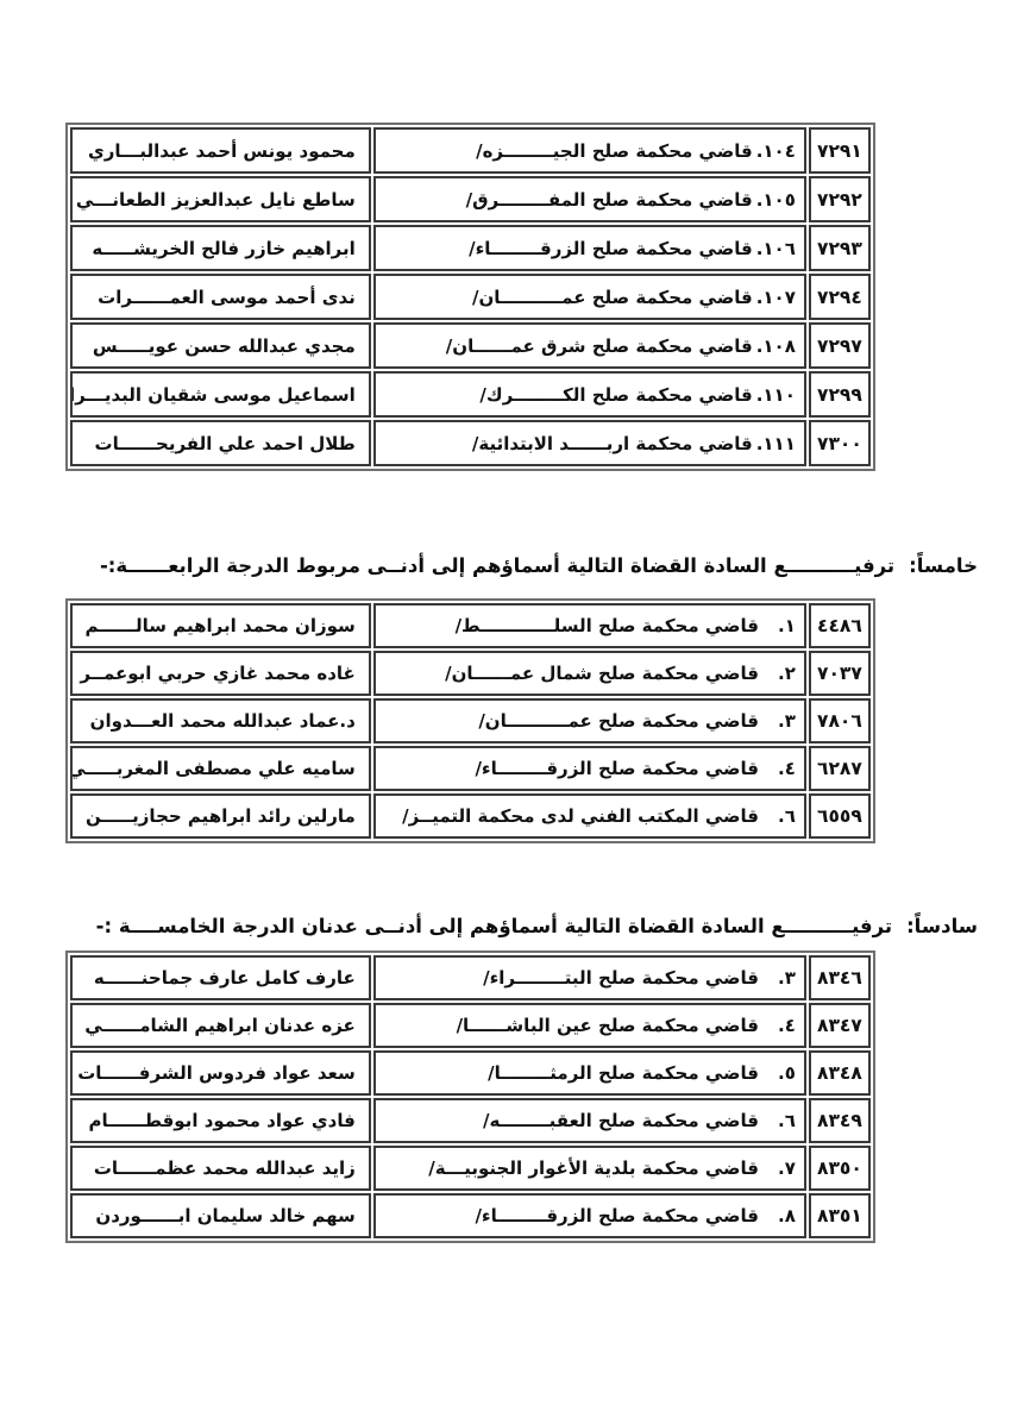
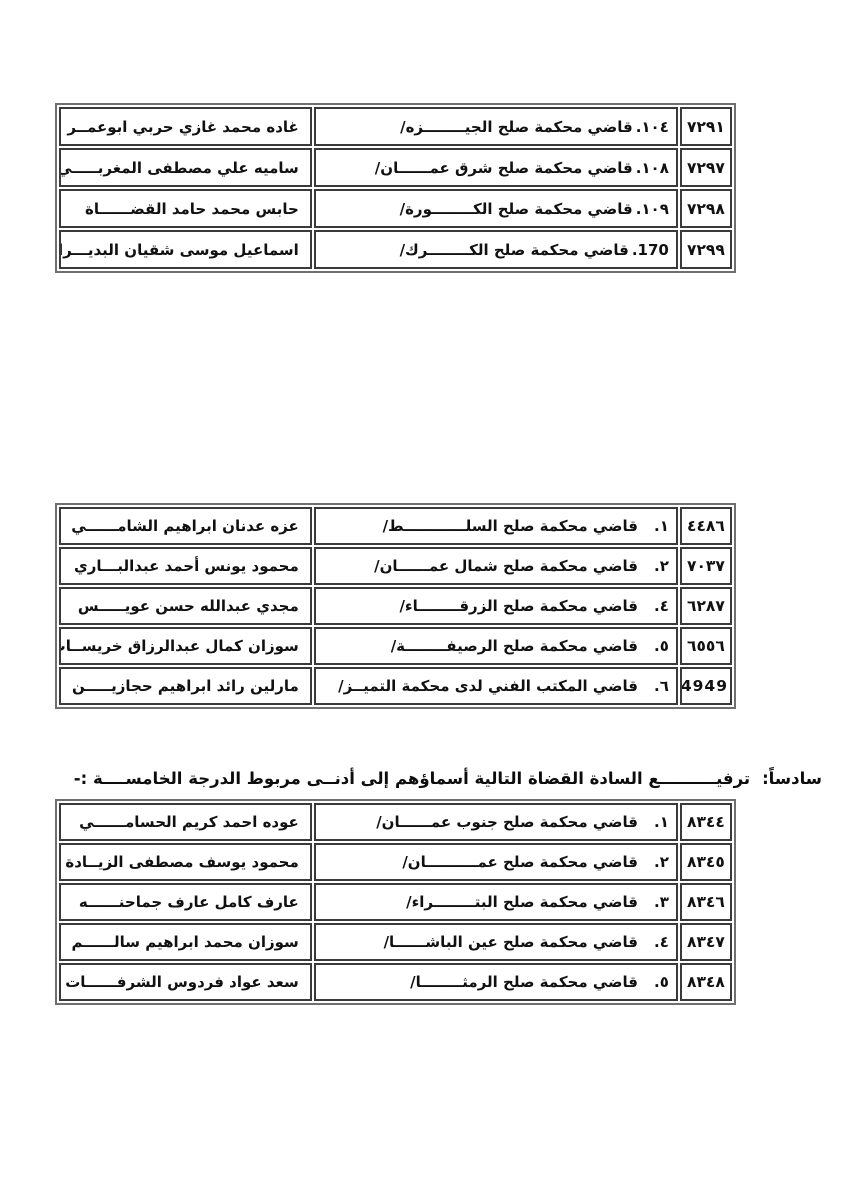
- ٧٢٩١	١٠٤.قاضي محكمة صلح الجيــــــــزه/	محمود يونس أحمد عبدالبـــاري
+ ٧٢٩١	١٠٤.قاضي محكمة صلح الجيــــــــزه/	غاده محمد غازي حربي ابوعمــر
- ٧٢٩٢	١٠٥.قاضي محكمة صلح المفــــــــرق/	ساطع نايل عبدالعزيز الطعانـــي
- ٧٢٩٣	١٠٦.قاضي محكمة صلح الزرقــــــــاء/	ابراهيم خازر فالح الخريشـــــه
- ٧٢٩٤	١٠٧.قاضي محكمة صلح عمــــــــــان/	ندى أحمد موسى العمــــــرات
- ٧٢٩٧	١٠٨.قاضي محكمة صلح شرق عمــــــان/	مجدي عبدالله حسن عويـــــس
+ ٧٢٩٧	١٠٨.قاضي محكمة صلح شرق عمــــــان/	ساميه علي مصطفى المغربـــــي
+ ٧٢٩٨	١٠٩.قاضي محكمة صلح الكــــــــورة/	حابس محمد حامد القضــــــاة
- ٧٢٩٩	١١٠.قاضي محكمة صلح الكــــــــرك/	اسماعيل موسى شقيان البديـــرا
+ ٧٢٩٩	170.قاضي محكمة صلح الكــــــــرك/	اسماعيل موسى شقيان البديـــرا
- ٧٣٠٠	١١١.قاضي محكمة اربــــــد الابتدائية/	طلال احمد علي الفريحــــــات
- خامساً:ترفيــــــــــع السادة القضاة التالية أسماؤهم إلى أدنــى مربوط الدرجة الرابعــــــة:-
- ٤٤٨٦	١.قاضي محكمة صلح السلــــــــــــط/	سوزان محمد ابراهيم سالــــــم
+ ٤٤٨٦	١.قاضي محكمة صلح السلــــــــــــط/	عزه عدنان ابراهيم الشامــــــي
- ٧٠٣٧	٢.قاضي محكمة صلح شمال عمــــــان/	غاده محمد غازي حربي ابوعمــر
+ ٧٠٣٧	٢.قاضي محكمة صلح شمال عمــــــان/	محمود يونس أحمد عبدالبـــاري
- ٧٨٠٦	٣.قاضي محكمة صلح عمــــــــــان/	د.عماد عبدالله محمد العـــدوان
- ٦٢٨٧	٤.قاضي محكمة صلح الزرقــــــــاء/	ساميه علي مصطفى المغربـــــي
+ ٦٢٨٧	٤.قاضي محكمة صلح الزرقــــــــاء/	مجدي عبدالله حسن عويـــــس
+ ٦٥٥٦	٥.قاضي محكمة صلح الرصيفــــــــة/	سوزان كمال عبدالرزاق خريســات
- ٦٥٥٩	٦.قاضي المكتب الفني لدى محكمة التميــز/	مارلين رائد ابراهيم حجازيـــــن
+ 4949	٦.قاضي المكتب الفني لدى محكمة التميــز/	مارلين رائد ابراهيم حجازيـــــن
- سادساً:ترفيــــــــــع السادة القضاة التالية أسماؤهم إلى أدنــى عدنان الدرجة الخامســــة :-
+ سادساً:ترفيــــــــــع السادة القضاة التالية أسماؤهم إلى أدنــى مربوط الدرجة الخامســــة :-
+ ٨٣٤٤	١.قاضي محكمة صلح جنوب عمــــــان/	عوده احمد كريم الحسامــــــي
+ ٨٣٤٥	٢.قاضي محكمة صلح عمــــــــــان/	محمود يوسف مصطفى الزيــادة
  ٨٣٤٦	٣.قاضي محكمة صلح البتــــــــراء/	عارف كامل عارف جماحنــــــه
- ٨٣٤٧	٤.قاضي محكمة صلح عين الباشــــــا/	عزه عدنان ابراهيم الشامــــــي
+ ٨٣٤٧	٤.قاضي محكمة صلح عين الباشــــــا/	سوزان محمد ابراهيم سالــــــم
  ٨٣٤٨	٥.قاضي محكمة صلح الرمثــــــــا/	سعد عواد فردوس الشرفــــــات
- ٨٣٤٩	٦.قاضي محكمة صلح العقبــــــــه/	فادي عواد محمود ابوقطــــــام
- ٨٣٥٠	٧.قاضي محكمة بلدية الأغوار الجنوبيـــة/	زايد عبدالله محمد عظمــــــات
- ٨٣٥١	٨.قاضي محكمة صلح الزرقــــــــاء/	سهم خالد سليمان ابــــــوردن
